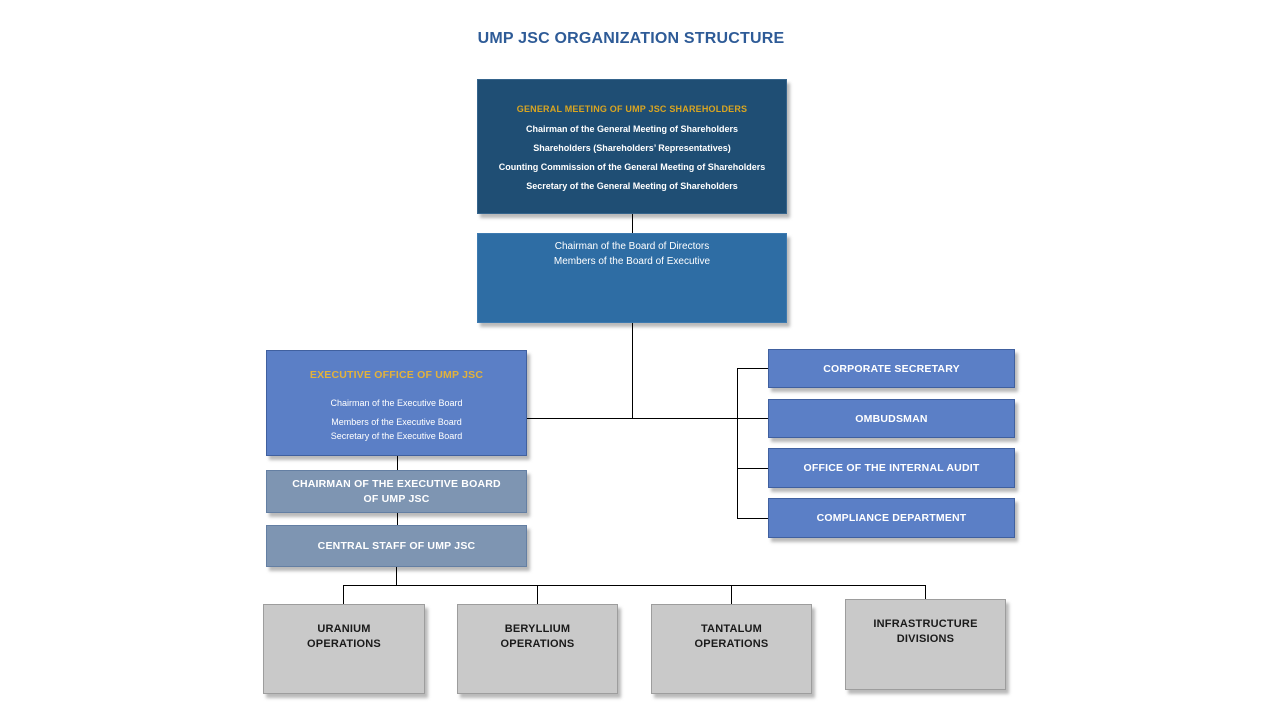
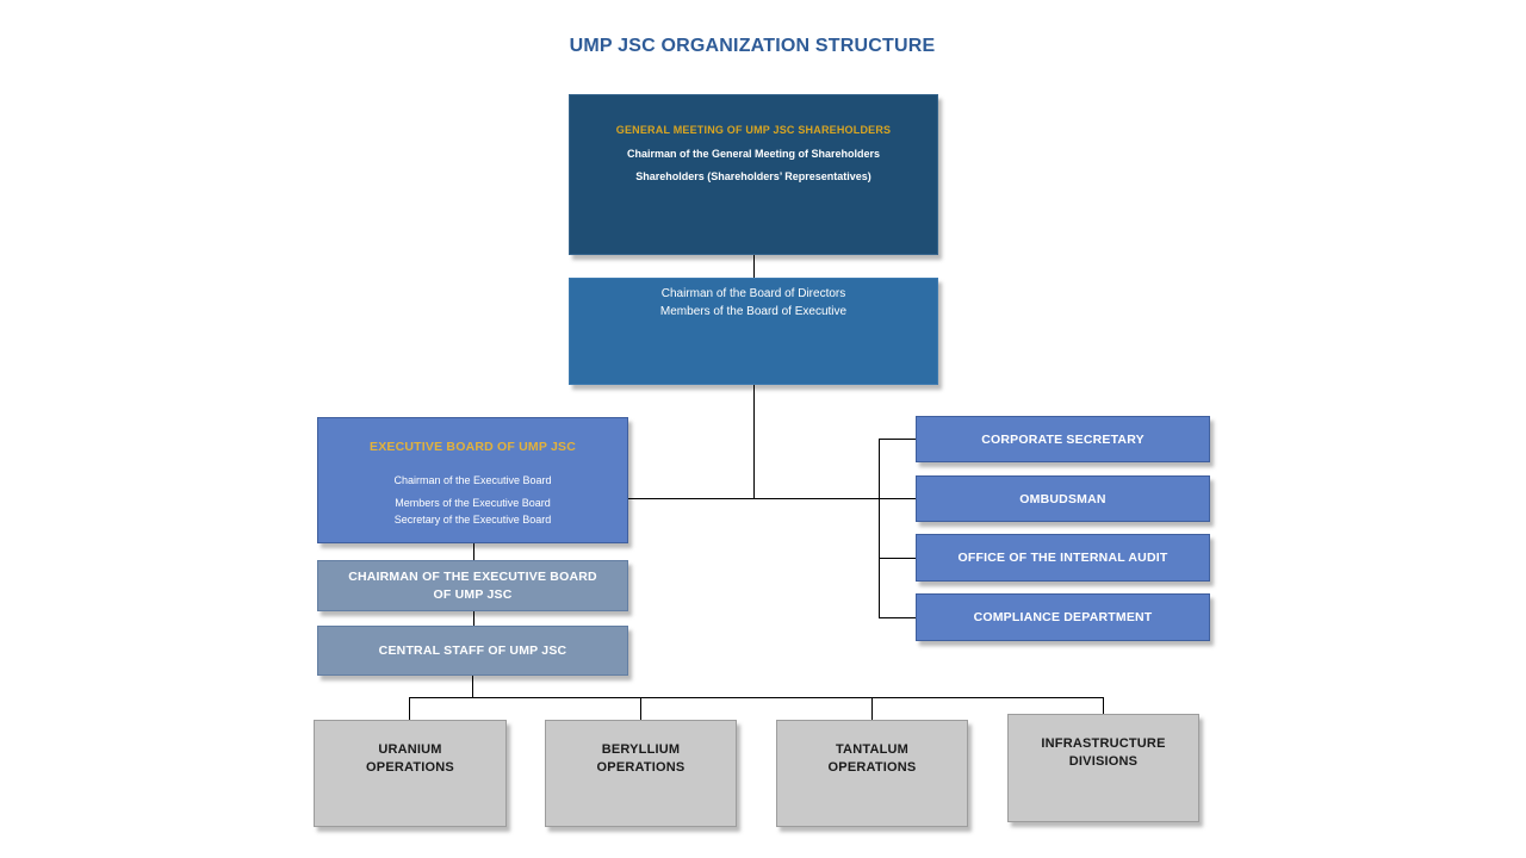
  UMP JSC ORGANIZATION STRUCTURE
  GENERAL MEETING OF UMP JSC SHAREHOLDERS
  Chairman of the General Meeting of Shareholders
  Shareholders (Shareholders’ Representatives)
- Counting Commission of the General Meeting of Shareholders
- Secretary of the General Meeting of Shareholders
  Chairman of the Board of Directors
  Members of the Board of Executive
- EXECUTIVE OFFICE OF UMP JSC
+ EXECUTIVE BOARD OF UMP JSC
  Chairman of the Executive Board
  Members of the Executive Board
  Secretary of the Executive Board
  CORPORATE SECRETARY
  OMBUDSMAN
  OFFICE OF THE INTERNAL AUDIT
  COMPLIANCE DEPARTMENT
  CHAIRMAN OF THE EXECUTIVE BOARD OF UMP JSC
  CENTRAL STAFF OF UMP JSC
  URANIUM OPERATIONS
  BERYLLIUM OPERATIONS
  TANTALUM OPERATIONS
  INFRASTRUCTURE DIVISIONS
